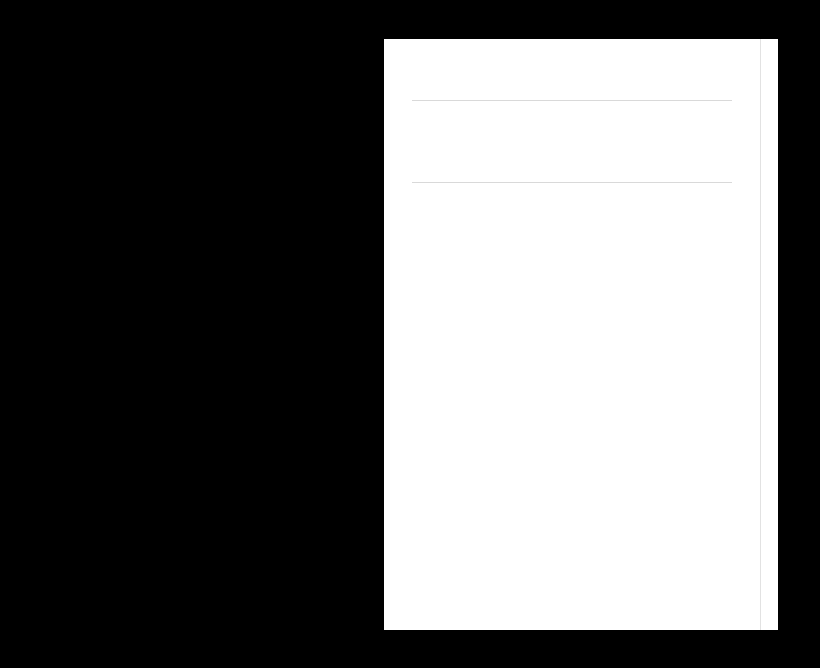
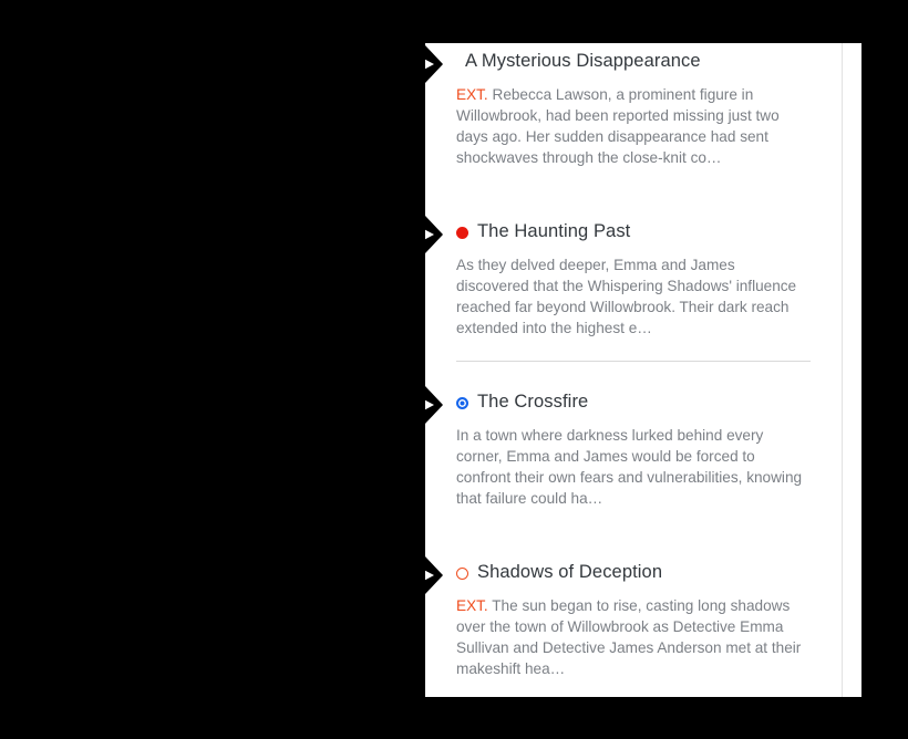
+ A Mysterious Disappearance
+ EXT. Rebecca Lawson, a prominent figure in Willowbrook, had been reported missing just two days ago. Her sudden disappearance had sent shockwaves through the close-knit co…
+ The Haunting Past
+ As they delved deeper, Emma and James discovered that the Whispering Shadows' influence reached far beyond Willowbrook. Their dark reach extended into the highest e…
+ The Crossfire
+ In a town where darkness lurked behind every corner, Emma and James would be forced to confront their own fears and vulnerabilities, knowing that failure could ha…
+ Shadows of Deception
+ EXT. The sun began to rise, casting long shadows over the town of Willowbrook as Detective Emma Sullivan and Detective James Anderson met at their makeshift hea…
